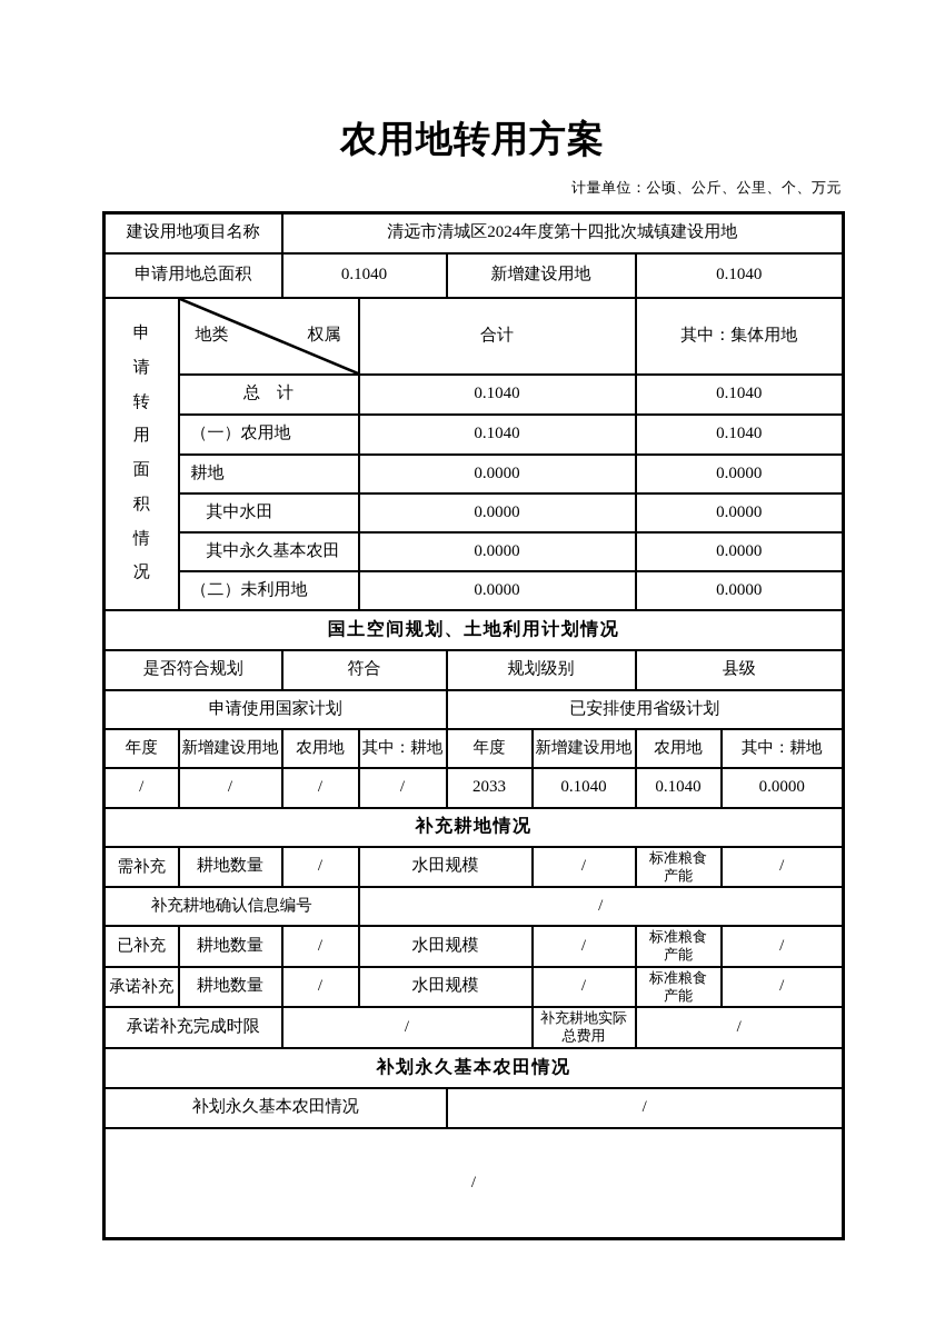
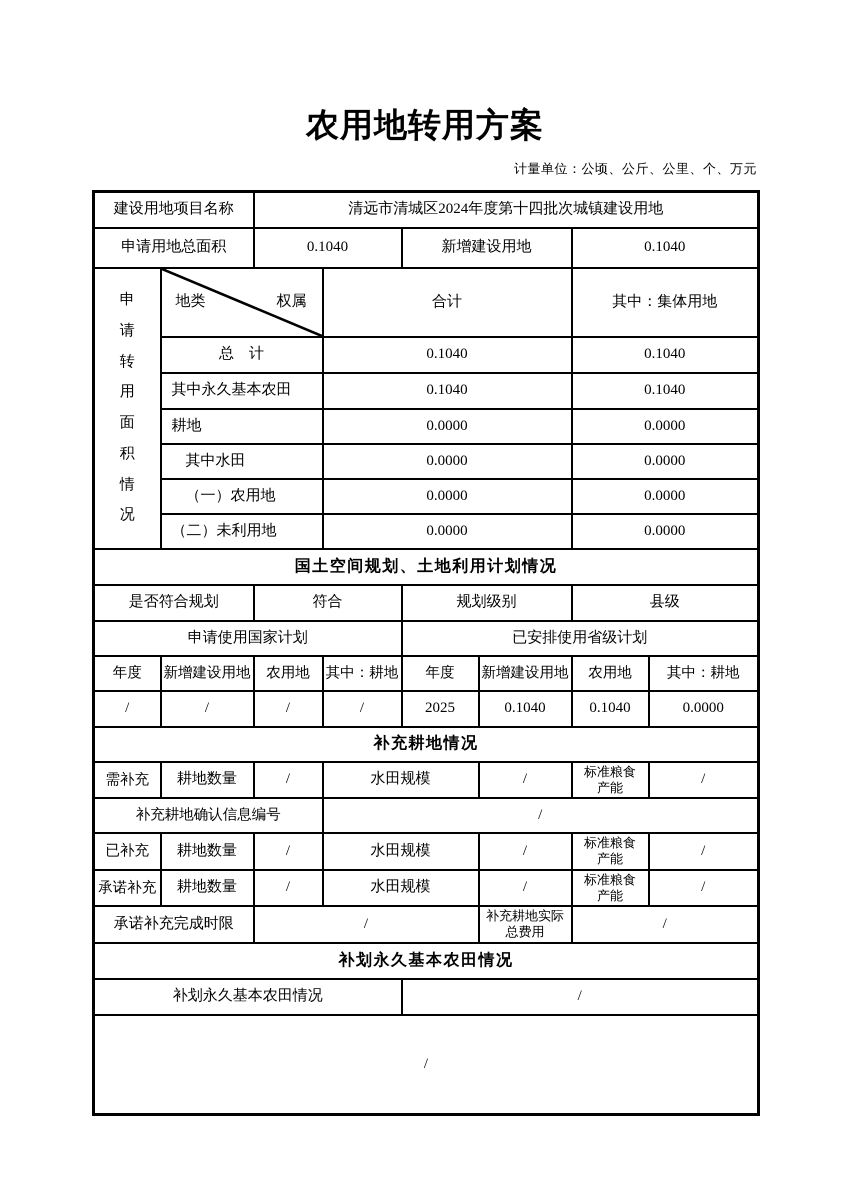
  农用地转用方案
  计量单位：公顷、公斤、公里、个、万元
  建设用地项目名称	清远市清城区2024年度第十四批次城镇建设用地
  申请用地总面积	0.1040	新增建设用地	0.1040
  申请转用面积情况	地类 权属	合计	其中：集体用地
  总 计	0.1040	0.1040
- （一）农用地	0.1040	0.1040
+ 其中永久基本农田	0.1040	0.1040
  耕地	0.0000	0.0000
  其中水田	0.0000	0.0000
- 其中永久基本农田	0.0000	0.0000
+ （一）农用地	0.0000	0.0000
  （二）未利用地	0.0000	0.0000
  国土空间规划、土地利用计划情况
  是否符合规划	符合	规划级别	县级
  申请使用国家计划	已安排使用省级计划
  年度	新增建设用地	农用地	其中：耕地	年度	新增建设用地	农用地	其中：耕地
- /	/	/	/	2033	0.1040	0.1040	0.0000
+ /	/	/	/	2025	0.1040	0.1040	0.0000
  补充耕地情况
  需补充	耕地数量	/	水田规模	/	标准粮食产能	/
  补充耕地确认信息编号	/
  已补充	耕地数量	/	水田规模	/	标准粮食产能	/
  承诺补充	耕地数量	/	水田规模	/	标准粮食产能	/
  承诺补充完成时限	/	补充耕地实际总费用	/
  补划永久基本农田情况
  补划永久基本农田情况	/
  /
